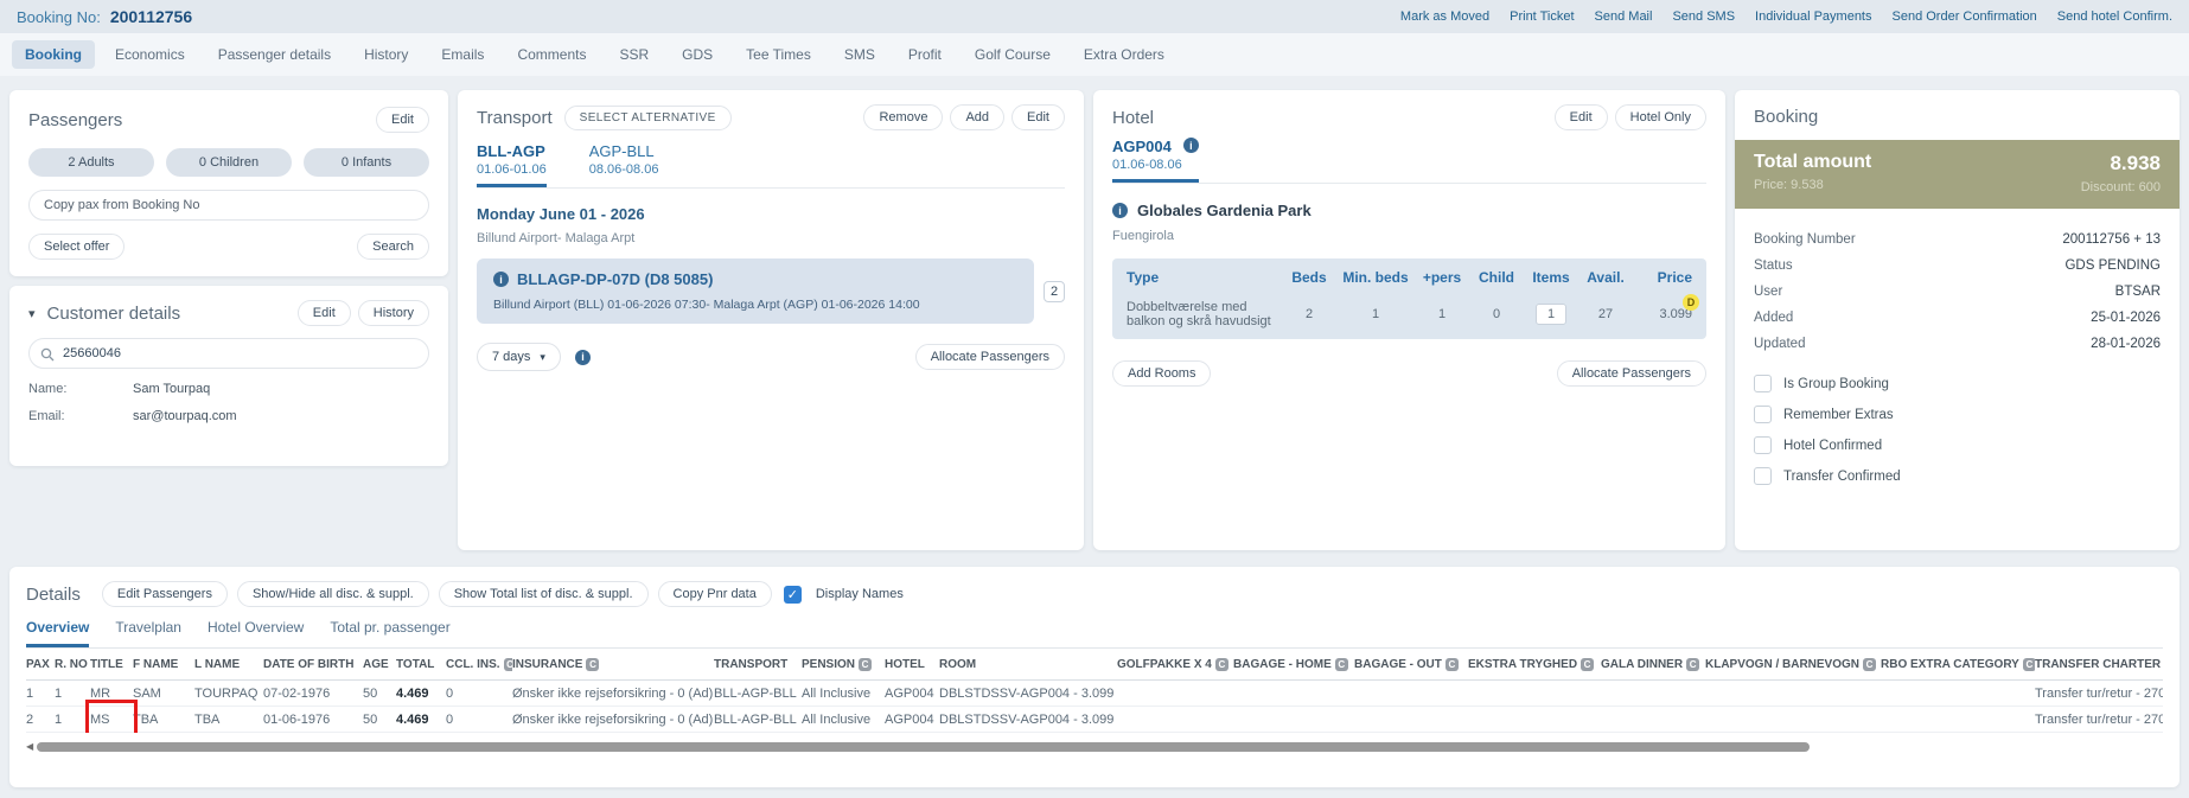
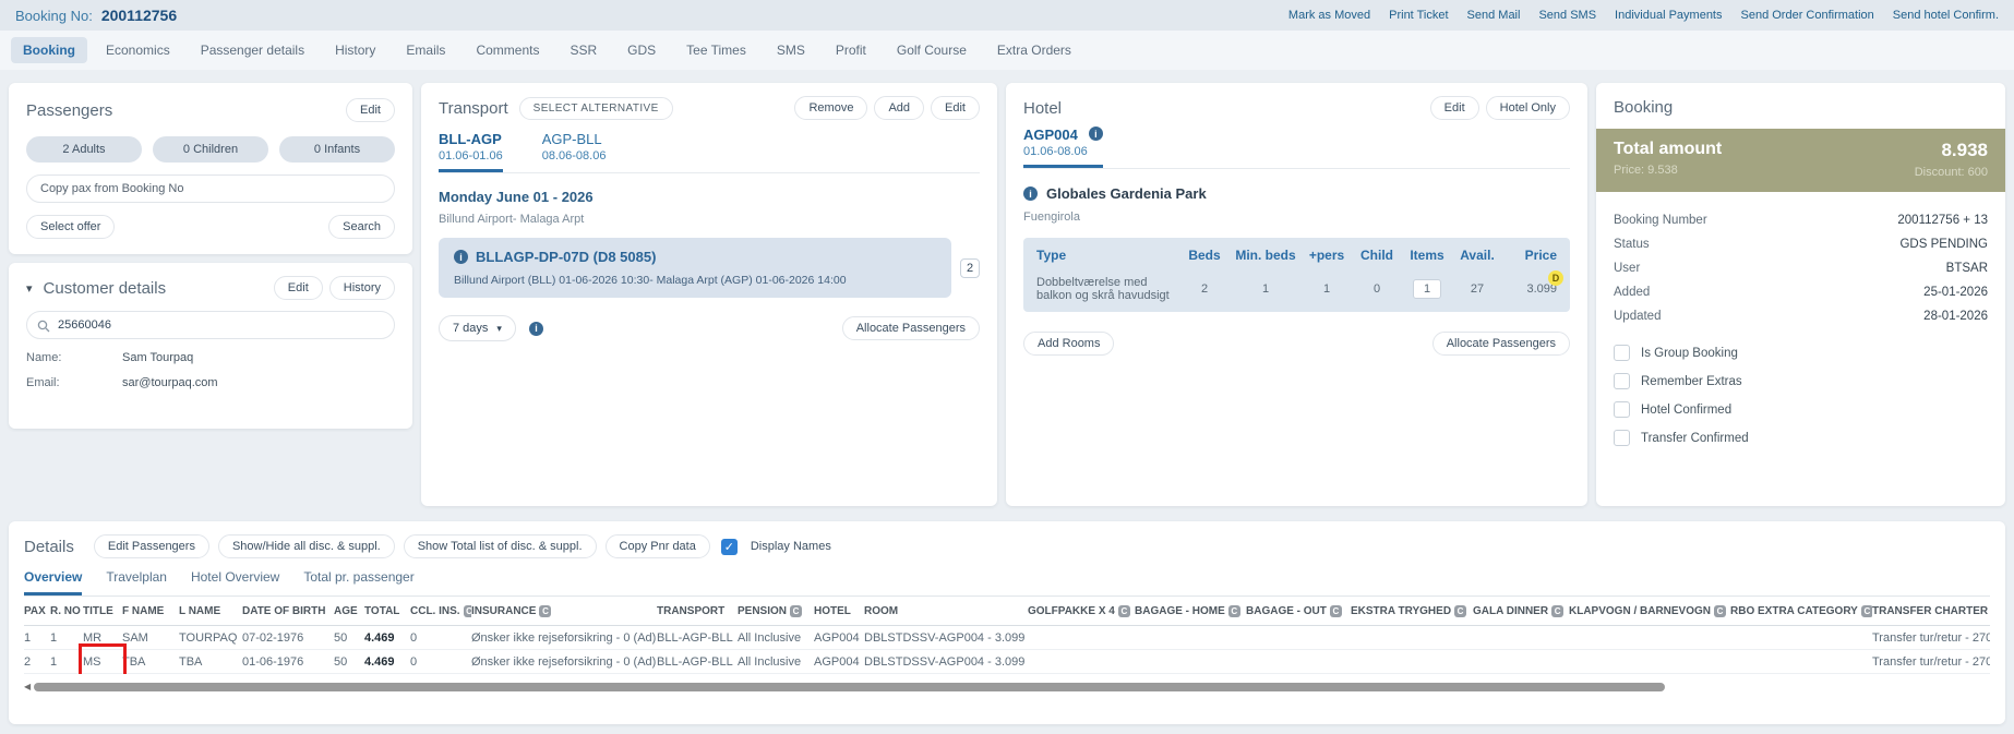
  Booking No:
  200112756
  Mark as Moved
  Print Ticket
  Send Mail
  Send SMS
  Individual Payments
  Send Order Confirmation
  Send hotel Confirm.
  Booking
  Economics
  Passenger details
  History
  Emails
  Comments
  SSR
  GDS
  Tee Times
  SMS
  Profit
  Golf Course
  Extra Orders
  Passengers
  Edit
  2 Adults
  0 Children
  0 Infants
  Copy pax from Booking No
  Select offer
  Search
  ▾
  Customer details
  Edit
  History
  25660046
  Name:
  Sam Tourpaq
  Email:
  sar@tourpaq.com
  Transport
  SELECT ALTERNATIVE
  Remove
  Add
  Edit
  BLL-AGP
  01.06-01.06
  AGP-BLL
  08.06-08.06
  Monday June 01 - 2026
  Billund Airport- Malaga Arpt
  i
  BLLAGP-DP-07D (D8 5085)
- Billund Airport (BLL) 01-06-2026 07:30- Malaga Arpt (AGP) 01-06-2026 14:00
+ Billund Airport (BLL) 01-06-2026 10:30- Malaga Arpt (AGP) 01-06-2026 14:00
  2
  7 days
  ▾
  i
  Allocate Passengers
  Hotel
  Edit
  Hotel Only
  AGP004
  i
  01.06-08.06
  i
  Globales Gardenia Park
  Fuengirola
  Type
  Beds
  Min. beds
  +pers
  Child
  Items
  Avail.
  Price
  Dobbeltværelse med balkon og skrå havudsigt
  2
  1
  1
  0
  1
  27
  3.099
  D
  Add Rooms
  Allocate Passengers
  Booking
  Total amount
  Price: 9.538
  8.938
  Discount: 600
  Booking Number
  200112756 + 13
  Status
  GDS PENDING
  User
  BTSAR
  Added
  25-01-2026
  Updated
  28-01-2026
  Is Group Booking
  Remember Extras
  Hotel Confirmed
  Transfer Confirmed
  Details
  Edit Passengers
  Show/Hide all disc. & suppl.
  Show Total list of disc. & suppl.
  Copy Pnr data
  ✓
  Display Names
  Overview
  Travelplan
  Hotel Overview
  Total pr. passenger
  PAX	R. NO	TITLE	F NAME	L NAME	DATE OF BIRTH	AGE	TOTAL	CCL. INS. C	INSURANCE C	TRANSPORT	PENSION C	HOTEL	ROOM	GOLFPAKKE X 4 C	BAGAGE - HOME C	BAGAGE - OUT C	EKSTRA TRYGHED C	GALA DINNER C	KLAPVOGN / BARNEVOGN C	RBO EXTRA CATEGORY C	TRANSFER CHARTER
  1	1	MR	SAM	TOURPAQ	07-02-1976	50	4.469	0	Ønsker ikke rejseforsikring - 0 (Ad)	BLL-AGP-BLL	All Inclusive	AGP004	DBLSTDSSV-AGP004 - 3.099								Transfer tur/retur - 270
  2	1	MS	TBA	TBA	01-06-1976	50	4.469	0	Ønsker ikke rejseforsikring - 0 (Ad)	BLL-AGP-BLL	All Inclusive	AGP004	DBLSTDSSV-AGP004 - 3.099								Transfer tur/retur - 270
  ◀
